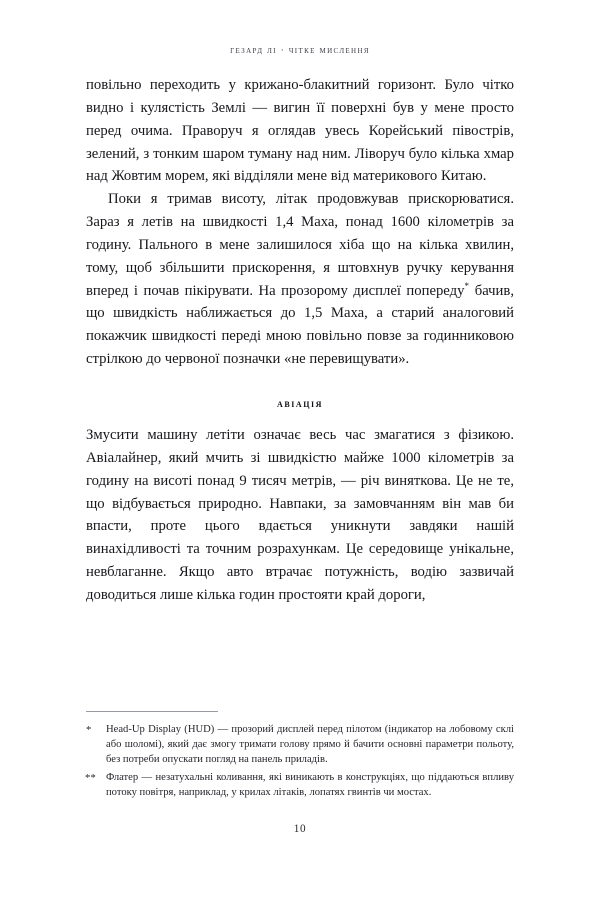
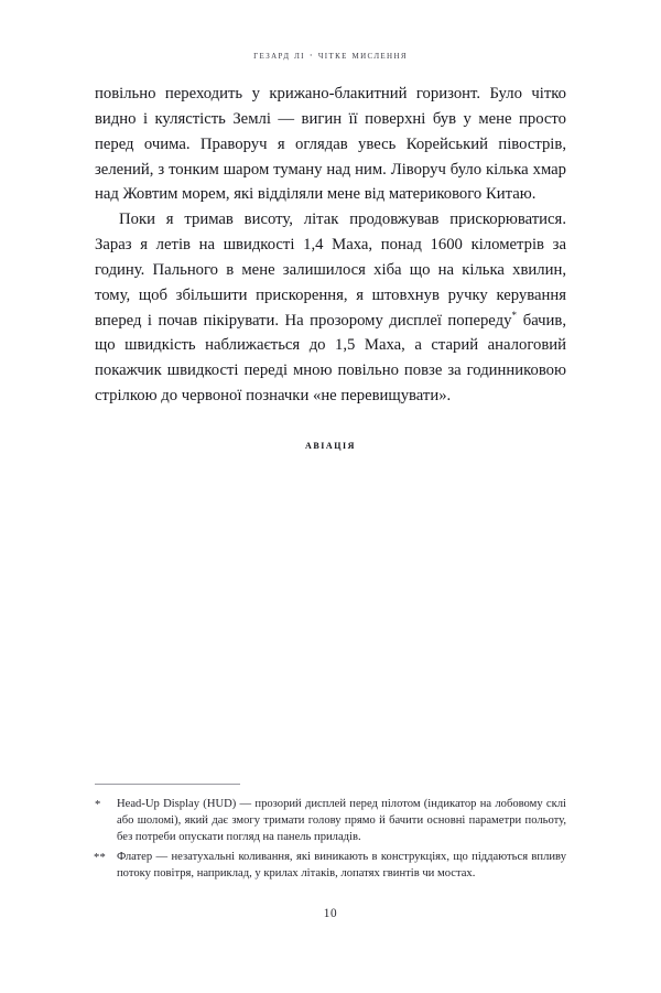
  гезард лі · чітке мислення
  повільно переходить у крижано-блакитний горизонт. Було чітко видно і кулястість Землі — вигин її поверхні був у мене просто перед очима. Праворуч я оглядав увесь Корейський півострів, зелений, з тонким шаром туману над ним. Ліворуч було кілька хмар над Жовтим морем, які відділяли мене від материкового Китаю.
  Поки я тримав висоту, літак продовжував прискорюватися. Зараз я летів на швидкості 1,4 Маха, понад 1600 кілометрів за годину. Пального в мене залишилося хіба що на кілька хвилин, тому, щоб збільшити прискорення, я штовхнув ручку керування вперед і почав пікірувати. На прозорому дисплеї попереду* бачив, що швидкість наближається до 1,5 Маха, а старий аналоговий покажчик швидкості переді мною повільно повзе за годинниковою стрілкою до червоної позначки «не перевищувати».
  авіація
- Змусити машину летіти означає весь час змагатися з фізикою. Авіалайнер, який мчить зі швидкістю майже 1000 кілометрів за годину на висоті понад 9 тисяч метрів, — річ виняткова. Це не те, що відбувається природно. Навпаки, за замовчанням він мав би впасти, проте цього вдається уникнути завдяки нашій винахідливості та точним розрахункам. Це середовище унікальне, невблаганне. Якщо авто втрачає потужність, водію зазвичай доводиться лише кілька годин простояти край дороги,
  *
  Head-Up Display (HUD) — прозорий дисплей перед пілотом (індикатор на лобовому склі або шоломі), який дає змогу тримати голову прямо й бачити основні параметри польоту, без потреби опускати погляд на панель приладів.
  **
  Флатер — незатухальні коливання, які виникають в конструкціях, що піддаються впливу потоку повітря, наприклад, у крилах літаків, лопатях гвинтів чи мостах.
  10
